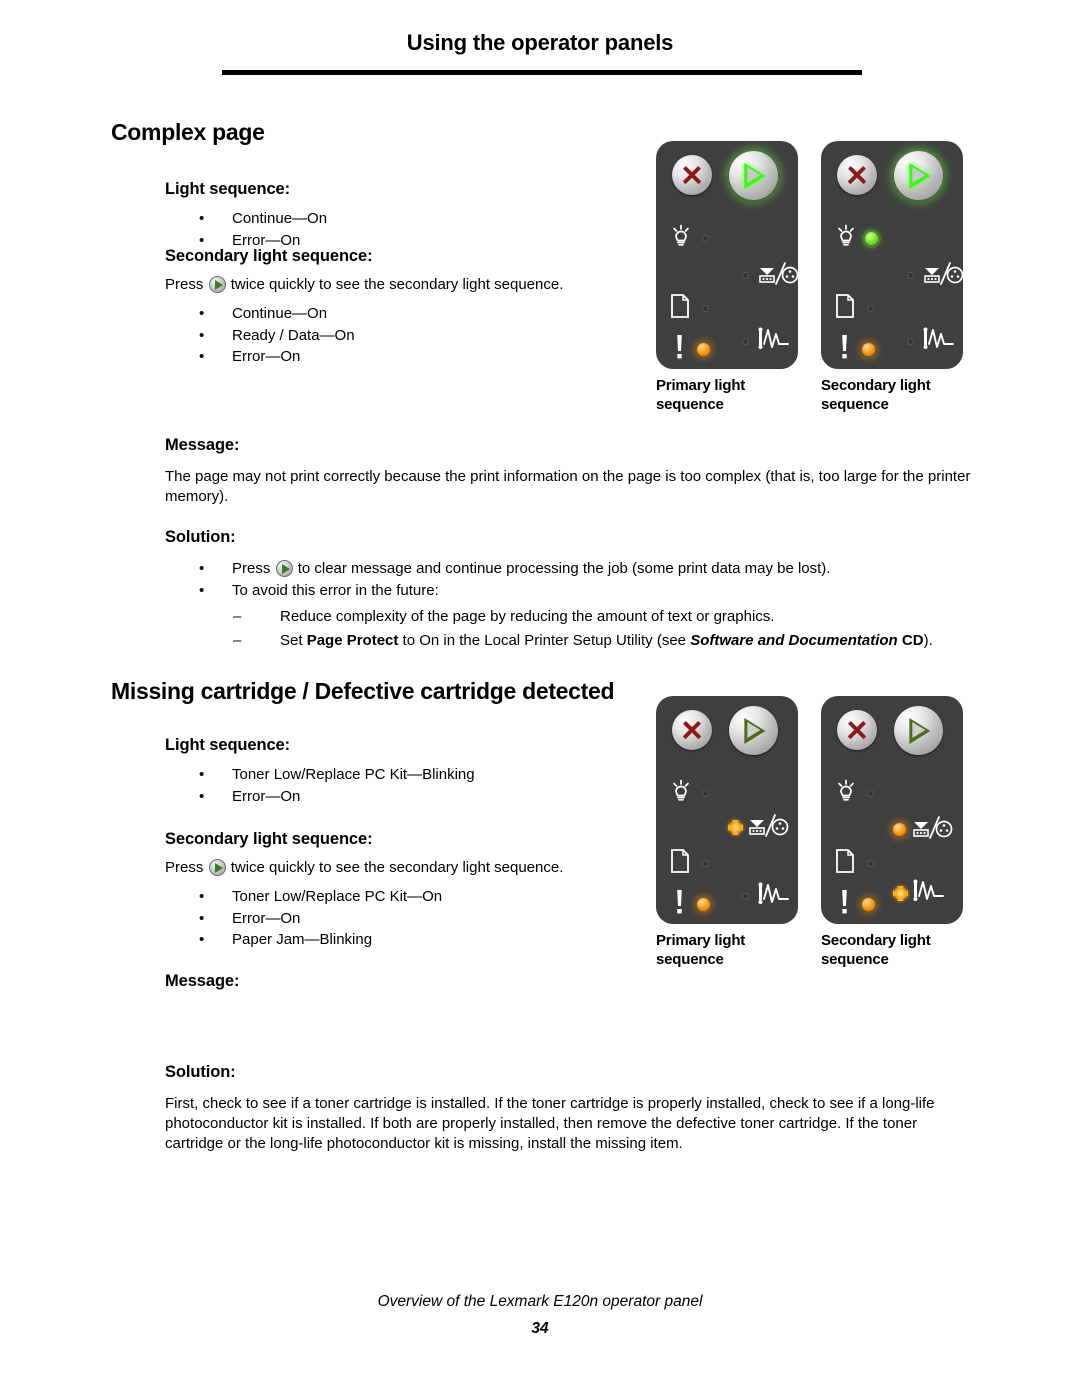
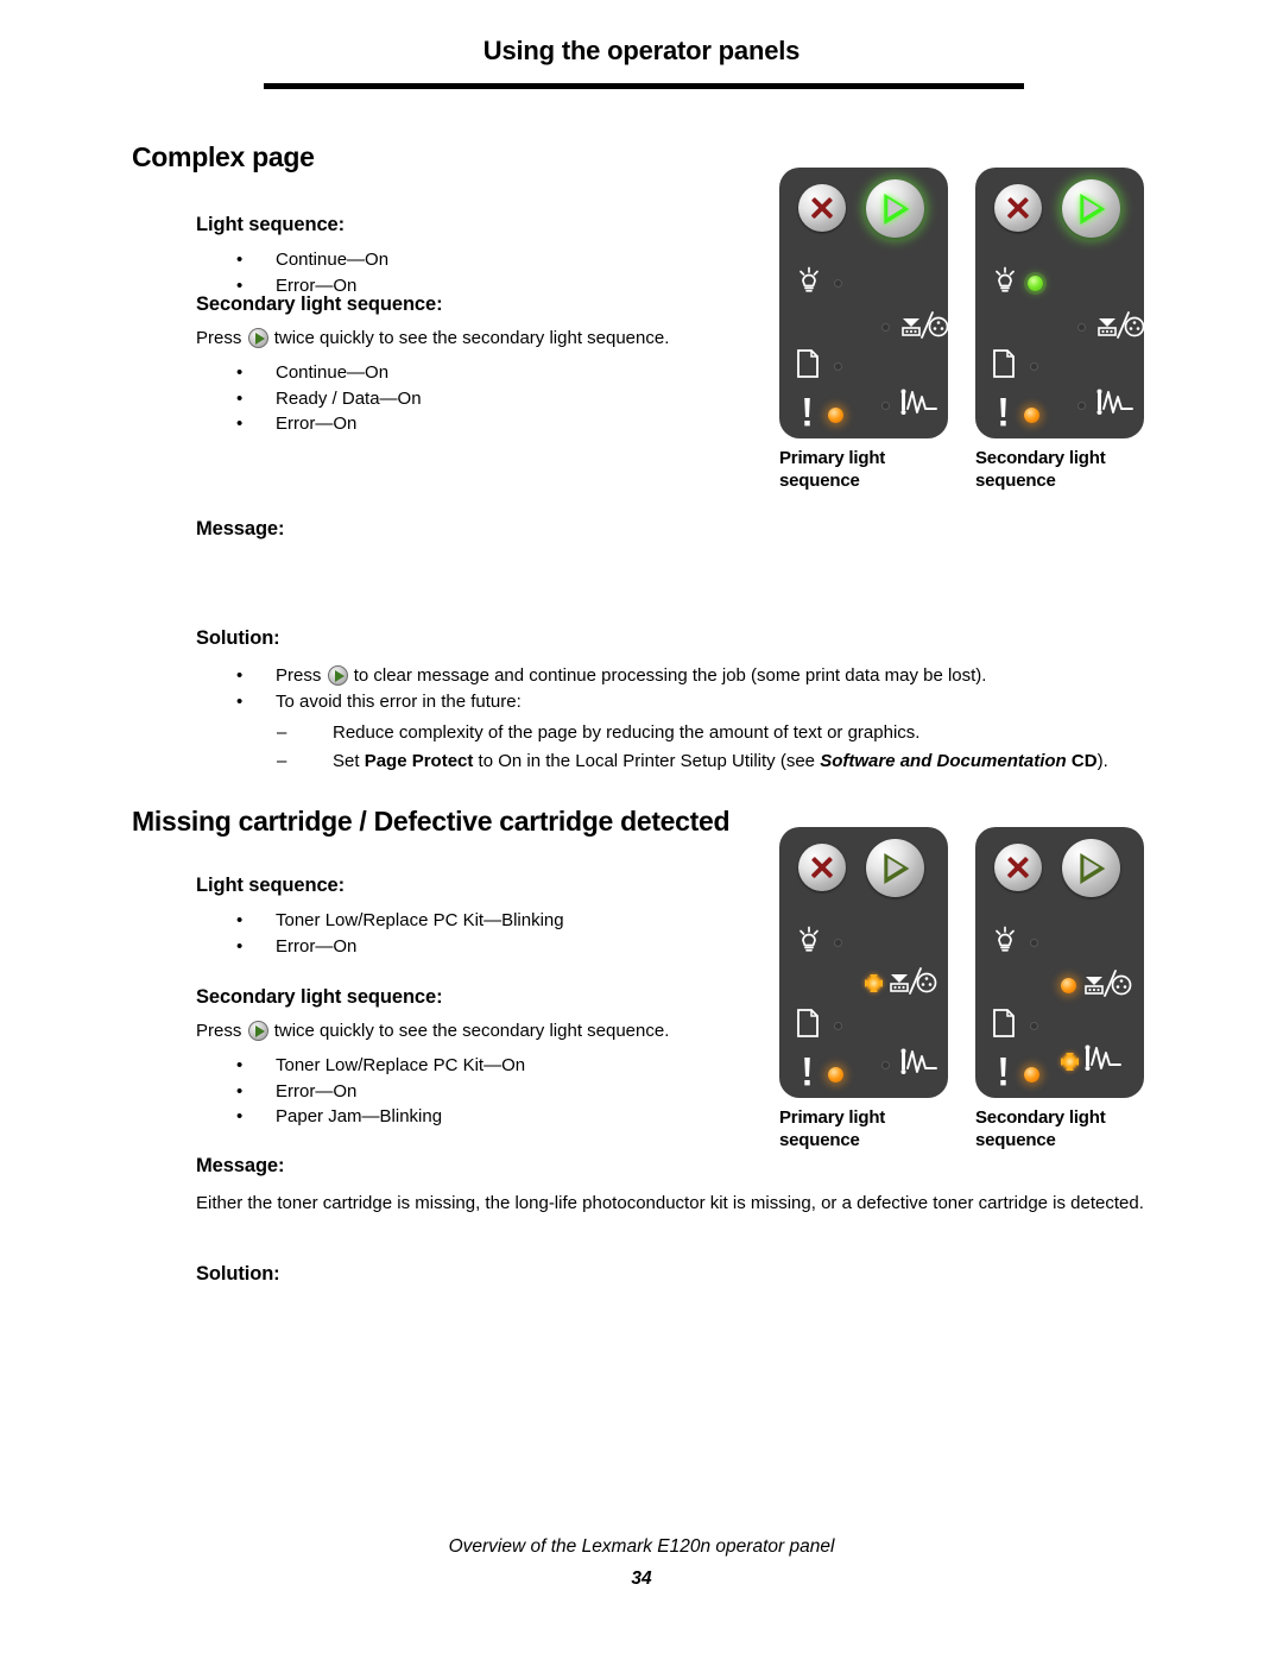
  Using the operator panels
  Complex page
  Light sequence:
  •
  Continue—On
  •
  Error—On
  Secondary light sequence:
  Press twice quickly to see the secondary light sequence.
  •
  Continue—On
  •
  Ready / Data—On
  •
  Error—On
  Message:
- The page may not print correctly because the print information on the page is too complex (that is, too large for the printer memory).
  Solution:
  •
  Press to clear message and continue processing the job (some print data may be lost).
  •
  To avoid this error in the future:
  –
  Reduce complexity of the page by reducing the amount of text or graphics.
  –
  Set Page Protect to On in the Local Printer Setup Utility (see Software and Documentation CD).
  Primary light
  sequence
  Secondary light
  sequence
  Missing cartridge / Defective cartridge detected
  Light sequence:
  •
  Toner Low/Replace PC Kit—Blinking
  •
  Error—On
  Secondary light sequence:
  Press twice quickly to see the secondary light sequence.
  •
  Toner Low/Replace PC Kit—On
  •
  Error—On
  •
  Paper Jam—Blinking
  Message:
+ Either the toner cartridge is missing, the long-life photoconductor kit is missing, or a defective toner cartridge is detected.
  Solution:
- First, check to see if a toner cartridge is installed. If the toner cartridge is properly installed, check to see if a long-life photoconductor kit is installed. If both are properly installed, then remove the defective toner cartridge. If the toner cartridge or the long-life photoconductor kit is missing, install the missing item.
  Primary light
  sequence
  Secondary light
  sequence
  Overview of the Lexmark E120n operator panel
  34
